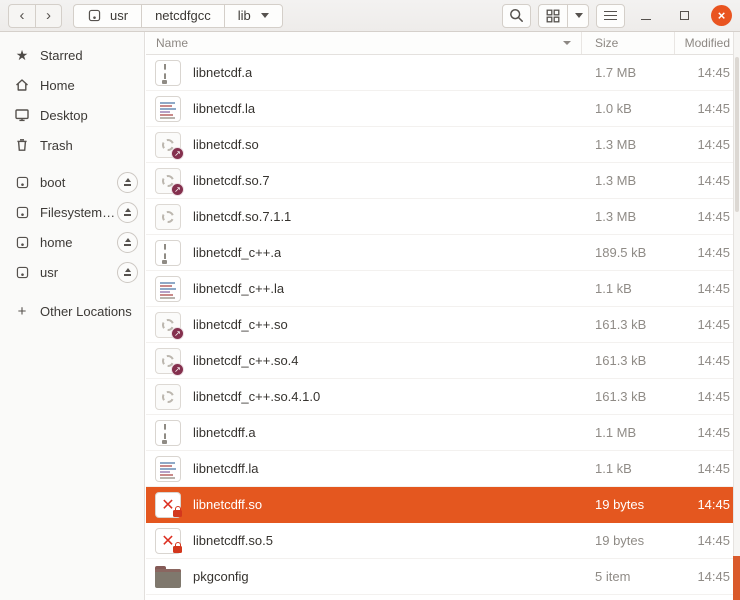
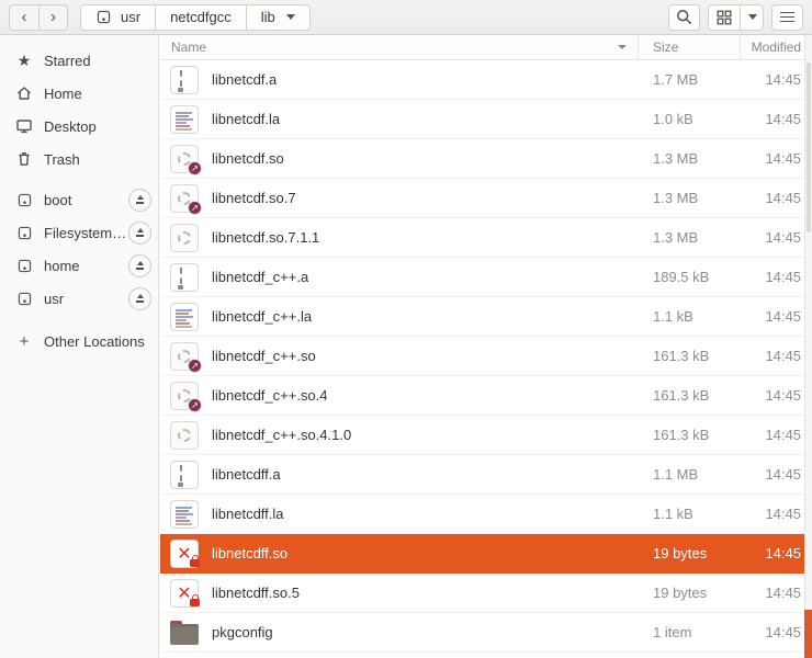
  ‹
  ›
  usr
  netcdfgcc
  lib
- ×
  ★
  Starred
  Home
  Desktop
  Trash
  boot
  Filesystem r
  home
  usr
  +
  Other Locations
  Name
  Size
  Modified
  libnetcdf.a
  1.7 MB
  14:45
  libnetcdf.la
  1.0 kB
  14:45
  libnetcdf.so
  1.3 MB
  14:45
  libnetcdf.so.7
  1.3 MB
  14:45
  libnetcdf.so.7.1.1
  1.3 MB
  14:45
  libnetcdf_c++.a
  189.5 kB
  14:45
  libnetcdf_c++.la
  1.1 kB
  14:45
  libnetcdf_c++.so
  161.3 kB
  14:45
  libnetcdf_c++.so.4
  161.3 kB
  14:45
  libnetcdf_c++.so.4.1.0
  161.3 kB
  14:45
  libnetcdff.a
  1.1 MB
  14:45
  libnetcdff.la
  1.1 kB
  14:45
  libnetcdff.so
  19 bytes
  14:45
  libnetcdff.so.5
  19 bytes
  14:45
  pkgconfig
- 5 item
+ 1 item
  14:45
